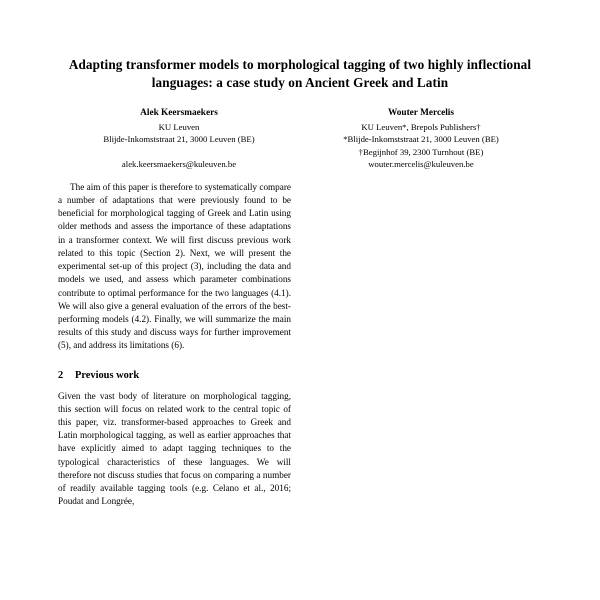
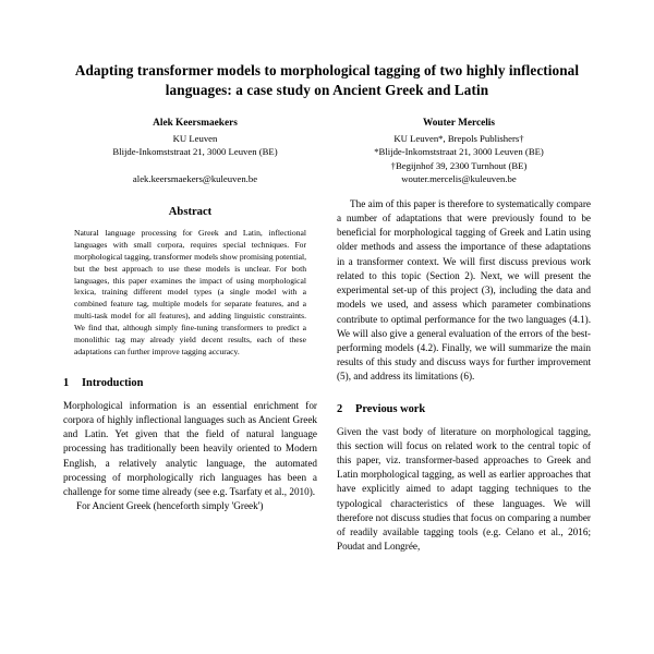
  Adapting transformer models to morphological tagging of two highly inflectional languages: a case study on Ancient Greek and Latin
  Alek Keersmaekers
  KU Leuven
  Blijde-Inkomststraat 21, 3000 Leuven (BE)
  alek.keersmaekers@kuleuven.be
  Wouter Mercelis
  KU Leuven*, Brepols Publishers†
  *Blijde-Inkomststraat 21, 3000 Leuven (BE)
  †Begijnhof 39, 2300 Turnhout (BE)
  wouter.mercelis@kuleuven.be
+ Abstract
+ Natural language processing for Greek and Latin, inflectional languages with small corpora, requires special techniques. For morphological tagging, transformer models show promising potential, but the best approach to use these models is unclear. For both languages, this paper examines the impact of using morphological lexica, training different model types (a single model with a combined feature tag, multiple models for separate features, and a multi-task model for all features), and adding linguistic constraints. We find that, although simply fine-tuning transformers to predict a monolithic tag may already yield decent results, each of these adaptations can further improve tagging accuracy.
+ 1
+ Introduction
+ Morphological information is an essential enrichment for corpora of highly inflectional languages such as Ancient Greek and Latin. Yet given that the field of natural language processing has traditionally been heavily oriented to Modern English, a relatively analytic language, the automated processing of morphologically rich languages has been a challenge for some time already (see e.g. Tsarfaty et al., 2010).
+ For Ancient Greek (henceforth simply 'Greek')
  The aim of this paper is therefore to systematically compare a number of adaptations that were previously found to be beneficial for morphological tagging of Greek and Latin using older methods and assess the importance of these adaptations in a transformer context. We will first discuss previous work related to this topic (Section 2). Next, we will present the experimental set-up of this project (3), including the data and models we used, and assess which parameter combinations contribute to optimal performance for the two languages (4.1). We will also give a general evaluation of the errors of the best-performing models (4.2). Finally, we will summarize the main results of this study and discuss ways for further improvement (5), and address its limitations (6).
  2
  Previous work
  Given the vast body of literature on morphological tagging, this section will focus on related work to the central topic of this paper, viz. transformer-based approaches to Greek and Latin morphological tagging, as well as earlier approaches that have explicitly aimed to adapt tagging techniques to the typological characteristics of these languages. We will therefore not discuss studies that focus on comparing a number of readily available tagging tools (e.g. Celano et al., 2016; Poudat and Longrée,
